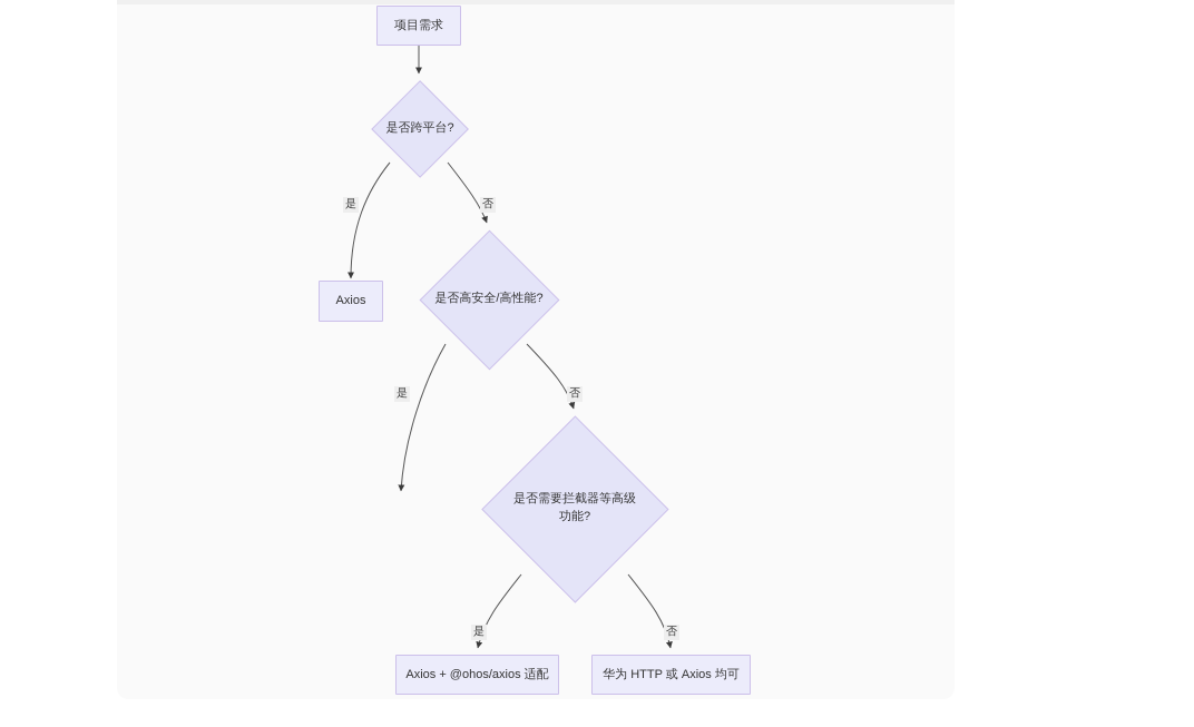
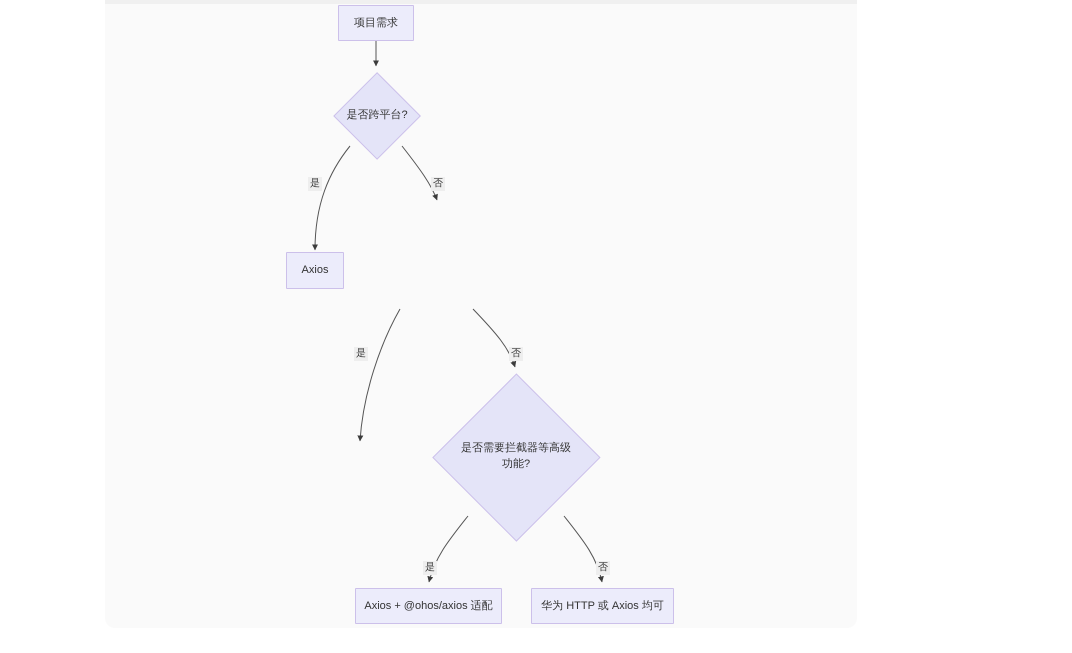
  项目需求
  是否跨平台?
  Axios
- 是否高安全/高性能?
  是否需要拦截器等高级功能?
  Axios + @ohos/axios 适配
  华为 HTTP 或 Axios 均可
  是
  否
  是
  否
  是
  否
